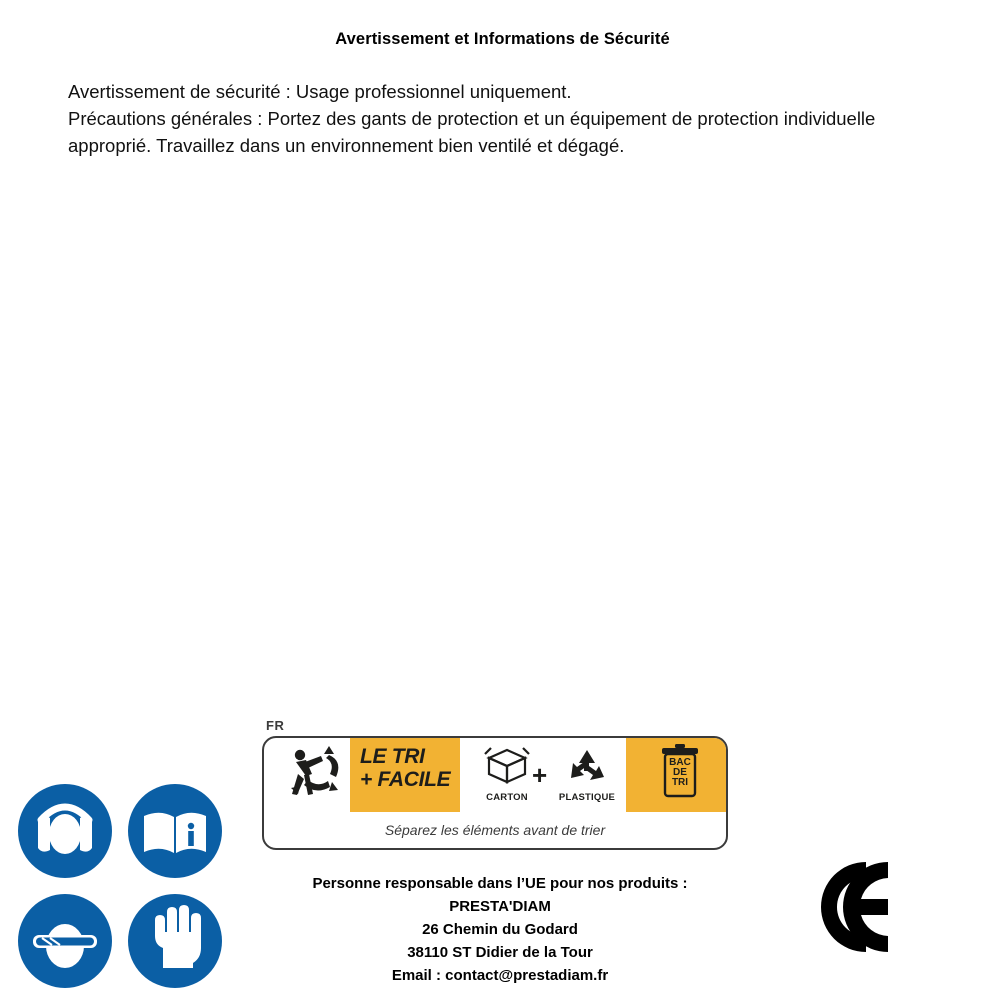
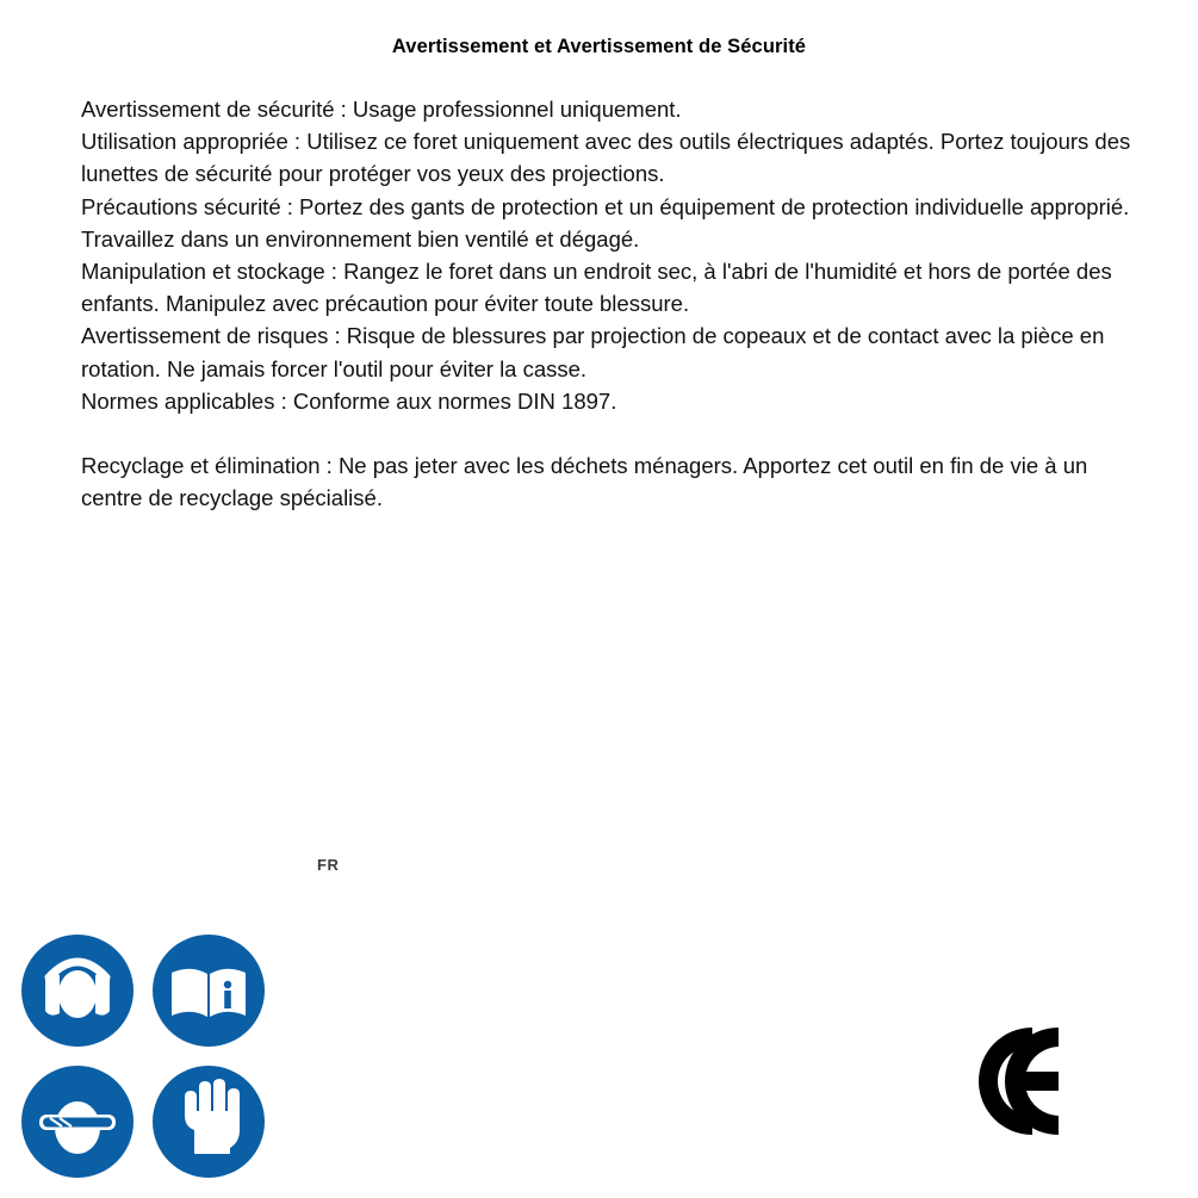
- Avertissement et Informations de Sécurité
+ Avertissement et Avertissement de Sécurité
  Avertissement de sécurité : Usage professionnel uniquement.
+ Utilisation appropriée : Utilisez ce foret uniquement avec des outils électriques adaptés. Portez toujours des lunettes de sécurité pour protéger vos yeux des projections.
- Précautions générales : Portez des gants de protection et un équipement de protection individuelle approprié. Travaillez dans un environnement bien ventilé et dégagé.
+ Précautions sécurité : Portez des gants de protection et un équipement de protection individuelle approprié. Travaillez dans un environnement bien ventilé et dégagé.
+ Manipulation et stockage : Rangez le foret dans un endroit sec, à l'abri de l'humidité et hors de portée des enfants. Manipulez avec précaution pour éviter toute blessure.
+ Avertissement de risques : Risque de blessures par projection de copeaux et de contact avec la pièce en rotation. Ne jamais forcer l'outil pour éviter la casse.
+ Normes applicables : Conforme aux normes DIN 1897.
+ Recyclage et élimination : Ne pas jeter avec les déchets ménagers. Apportez cet outil en fin de vie à un centre de recyclage spécialisé.
  FR
- LE TRI
- + FACILE
- CARTON
- +
- PLASTIQUE
- BAC
- DE
- TRI
- Séparez les éléments avant de trier
- Personne responsable dans l’UE pour nos produits :
- PRESTA'DIAM
- 26 Chemin du Godard
- 38110 ST Didier de la Tour
- Email : contact@prestadiam.fr
